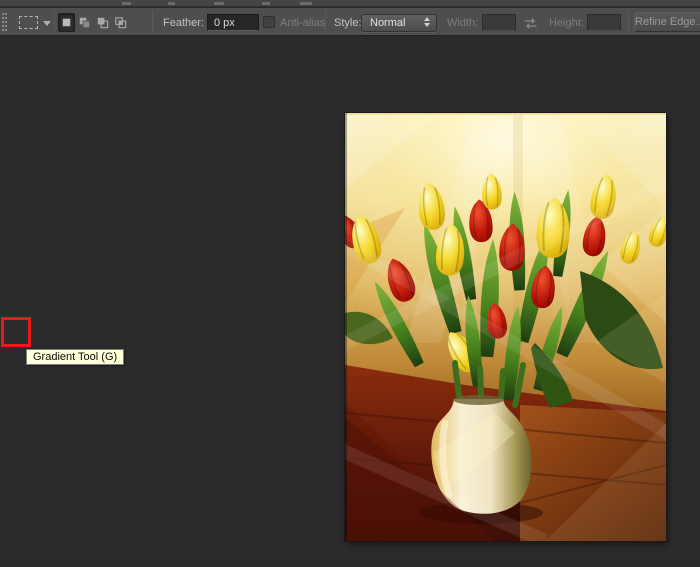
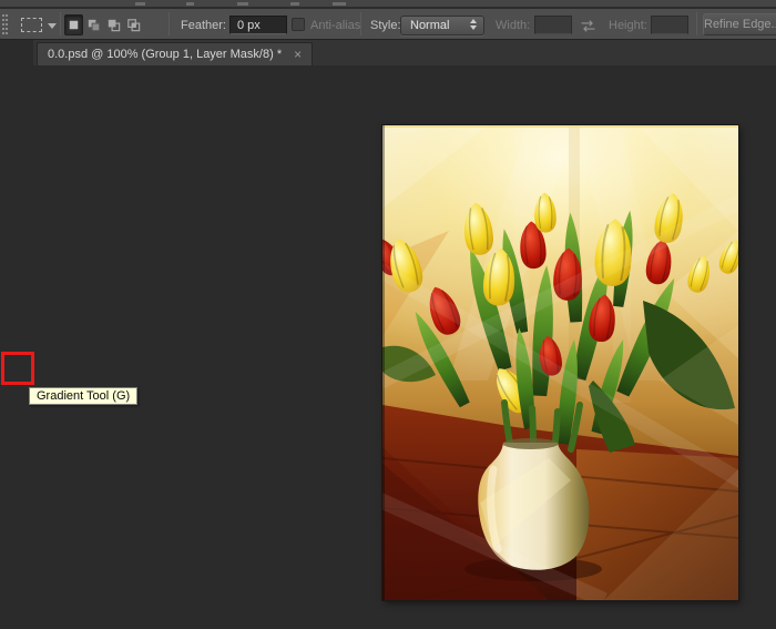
  Feather:
  0 px
  Anti-alias
  Style:
  Normal
  Width:
  Height:
  Refine Edge.
+ 0.0.psd @ 100% (Group 1, Layer Mask/8) *
+ ×
  Gradient Tool (G)
